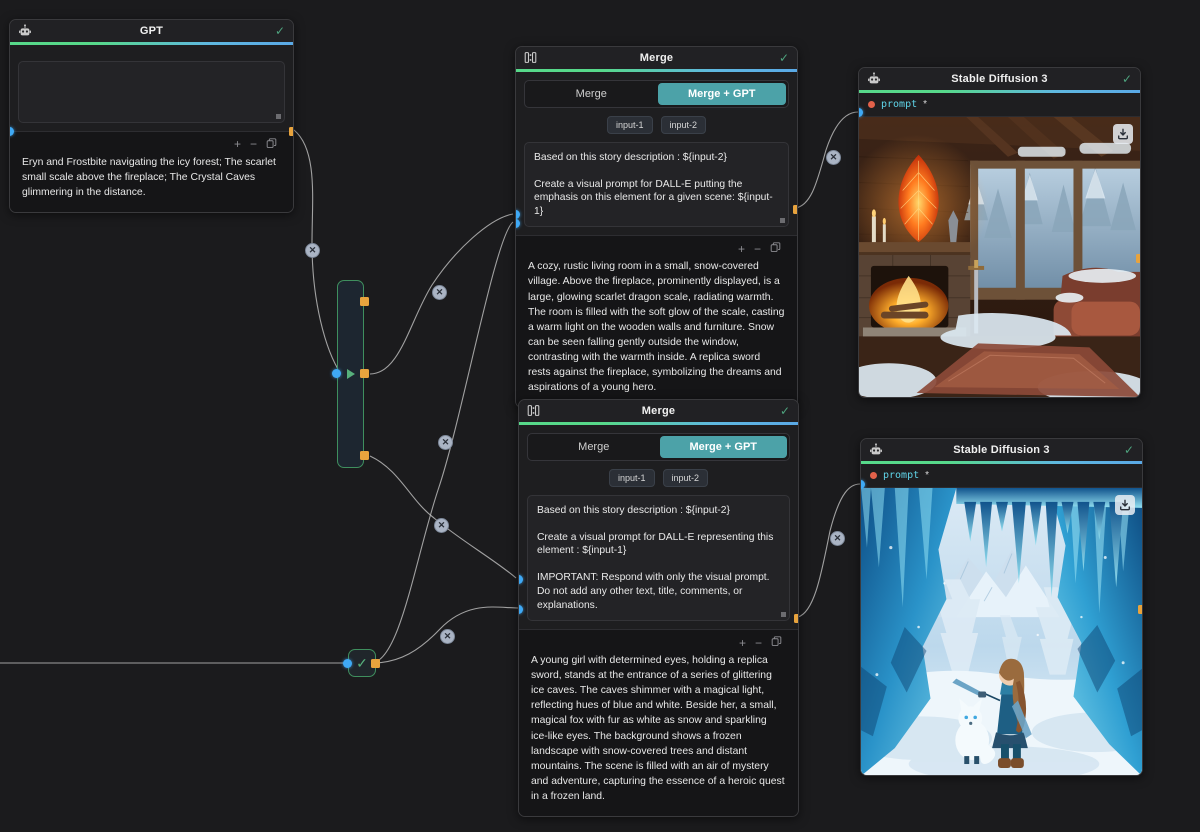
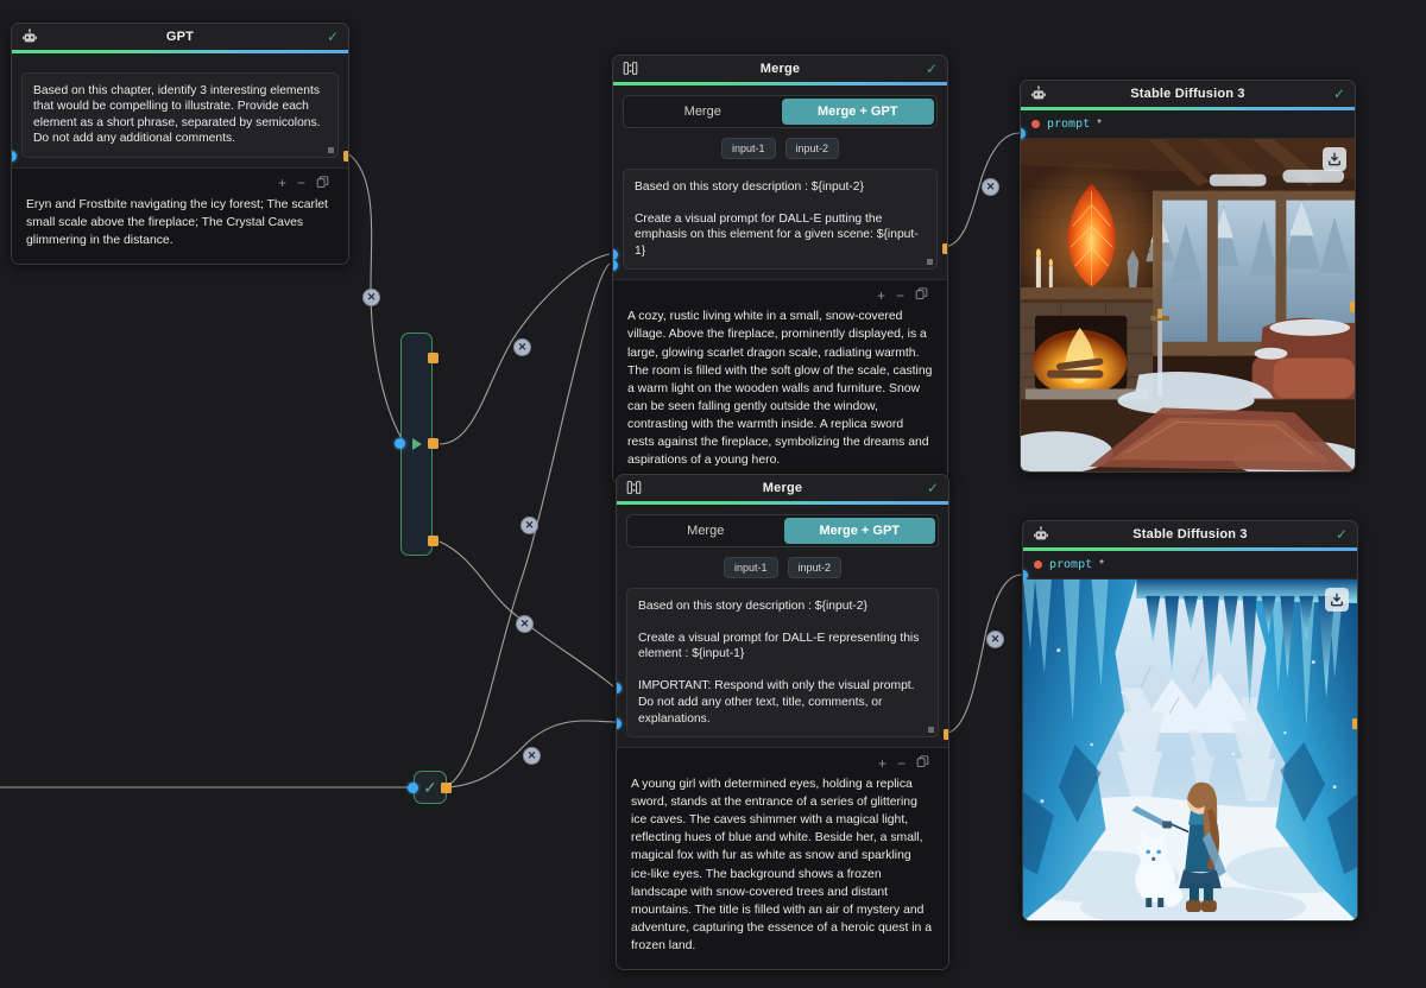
  ✕
  ✕
  ✕
  ✕
  ✕
  ✕
  ✕
  GPT
  ✓
+ Based on this chapter, identify 3 interesting elements that would be compelling to illustrate. Provide each element as a short phrase, separated by semicolons. Do not add any additional comments.
  +
  −
  Eryn and Frostbite navigating the icy forest; The scarlet small scale above the fireplace; The Crystal Caves glimmering in the distance.
  ✓
  Merge
  ✓
  Merge
  Merge + GPT
  input-1
  input-2
  Based on this story description : ${input-2}
  Create a visual prompt for DALL-E putting the emphasis on this element for a given scene: ${input-1}
  +
  −
- A cozy, rustic living room in a small, snow-covered village. Above the fireplace, prominently displayed, is a large, glowing scarlet dragon scale, radiating warmth. The room is filled with the soft glow of the scale, casting a warm light on the wooden walls and furniture. Snow can be seen falling gently outside the window, contrasting with the warmth inside. A replica sword rests against the fireplace, symbolizing the dreams and aspirations of a young hero.
+ A cozy, rustic living white in a small, snow-covered village. Above the fireplace, prominently displayed, is a large, glowing scarlet dragon scale, radiating warmth. The room is filled with the soft glow of the scale, casting a warm light on the wooden walls and furniture. Snow can be seen falling gently outside the window, contrasting with the warmth inside. A replica sword rests against the fireplace, symbolizing the dreams and aspirations of a young hero.
  Merge
  ✓
  Merge
  Merge + GPT
  input-1
  input-2
  Based on this story description : ${input-2}
  Create a visual prompt for DALL-E representing this element : ${input-1}
  IMPORTANT: Respond with only the visual prompt. Do not add any other text, title, comments, or explanations.
  +
  −
- A young girl with determined eyes, holding a replica sword, stands at the entrance of a series of glittering ice caves. The caves shimmer with a magical light, reflecting hues of blue and white. Beside her, a small, magical fox with fur as white as snow and sparkling ice-like eyes. The background shows a frozen landscape with snow-covered trees and distant mountains. The scene is filled with an air of mystery and adventure, capturing the essence of a heroic quest in a frozen land.
+ A young girl with determined eyes, holding a replica sword, stands at the entrance of a series of glittering ice caves. The caves shimmer with a magical light, reflecting hues of blue and white. Beside her, a small, magical fox with fur as white as snow and sparkling ice-like eyes. The background shows a frozen landscape with snow-covered trees and distant mountains. The title is filled with an air of mystery and adventure, capturing the essence of a heroic quest in a frozen land.
  Stable Diffusion 3
  ✓
  prompt
  *
  Stable Diffusion 3
  ✓
  prompt
  *
